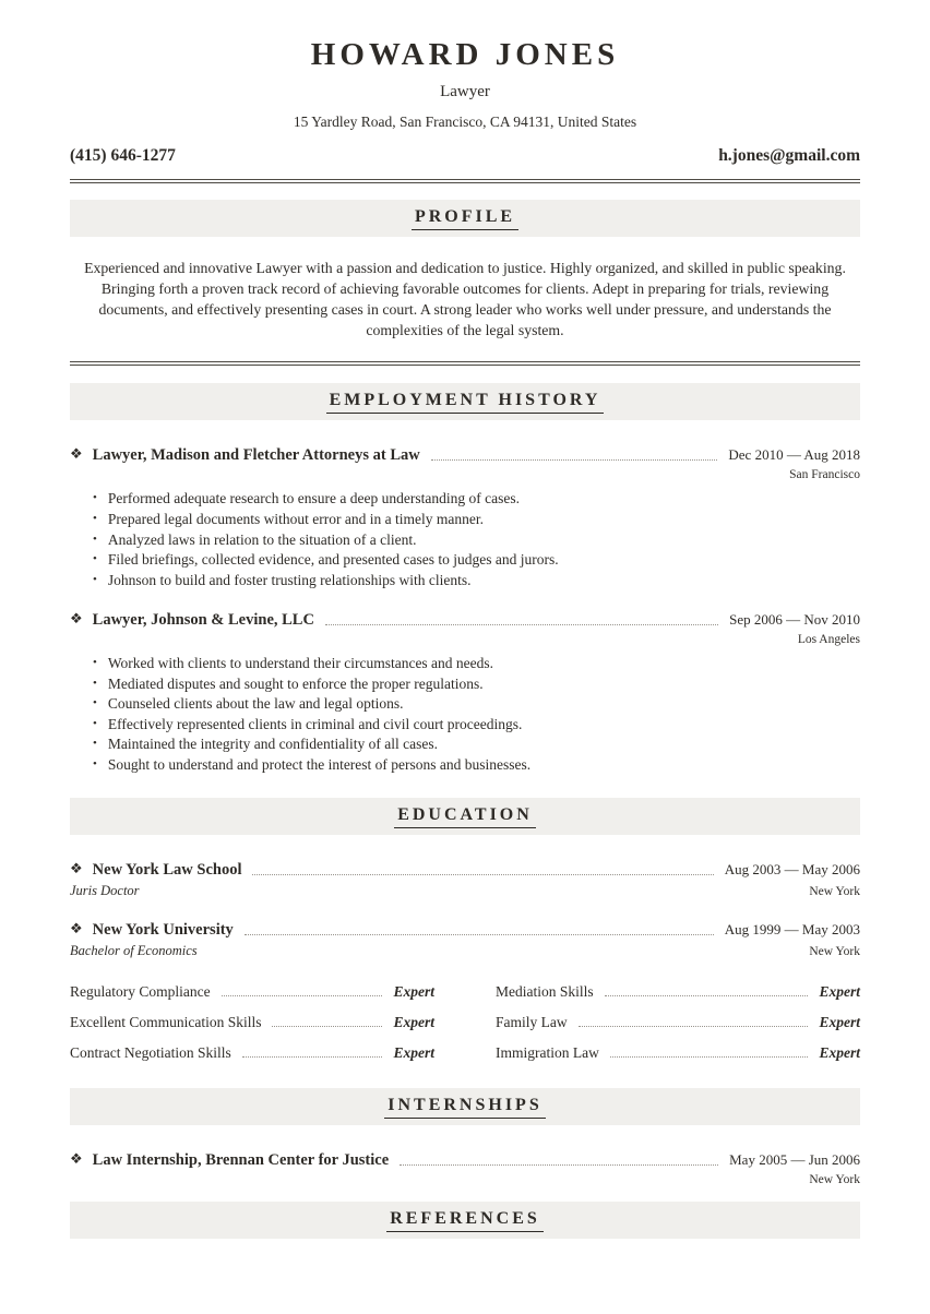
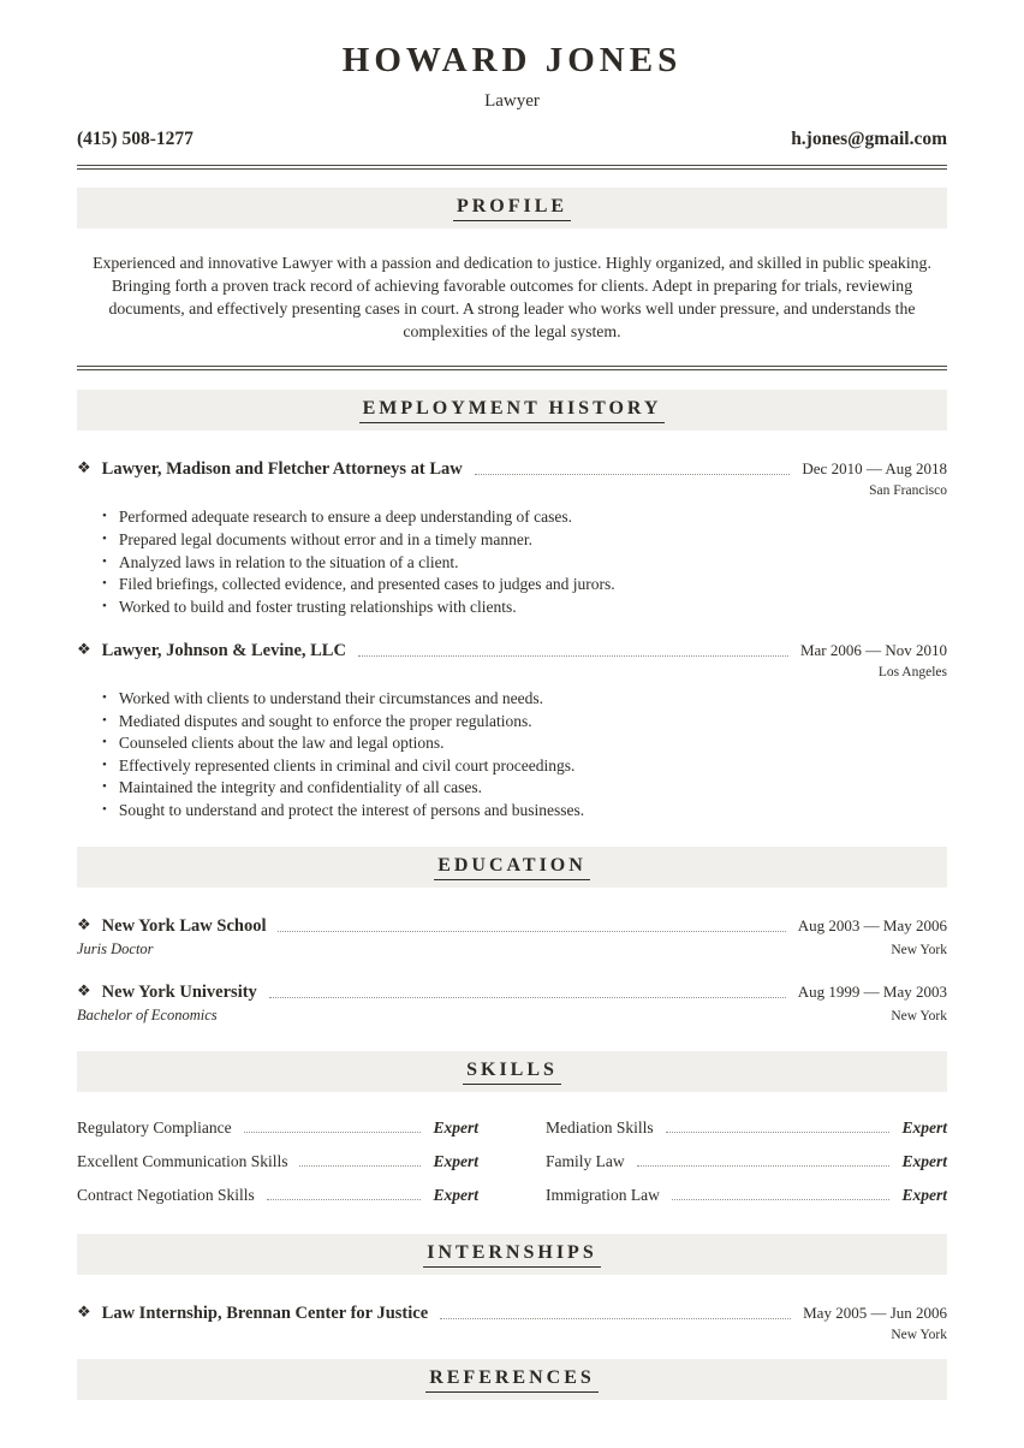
  HOWARD JONES
  Lawyer
- 15 Yardley Road, San Francisco, CA 94131, United States
- (415) 646-1277
+ (415) 508-1277
  h.jones@gmail.com
  PROFILE
  Experienced and innovative Lawyer with a passion and dedication to justice. Highly organized, and skilled in public speaking. Bringing forth a proven track record of achieving favorable outcomes for clients. Adept in preparing for trials, reviewing documents, and effectively presenting cases in court. A strong leader who works well under pressure, and understands the complexities of the legal system.
  EMPLOYMENT HISTORY
  ❖
  Lawyer, Madison and Fletcher Attorneys at Law
  Dec 2010 — Aug 2018
  San Francisco
  •
  Performed adequate research to ensure a deep understanding of cases.
  •
  Prepared legal documents without error and in a timely manner.
  •
  Analyzed laws in relation to the situation of a client.
  •
  Filed briefings, collected evidence, and presented cases to judges and jurors.
  •
- Johnson to build and foster trusting relationships with clients.
+ Worked to build and foster trusting relationships with clients.
  ❖
  Lawyer, Johnson & Levine, LLC
- Sep 2006 — Nov 2010
+ Mar 2006 — Nov 2010
  Los Angeles
  •
  Worked with clients to understand their circumstances and needs.
  •
  Mediated disputes and sought to enforce the proper regulations.
  •
  Counseled clients about the law and legal options.
  •
  Effectively represented clients in criminal and civil court proceedings.
  •
  Maintained the integrity and confidentiality of all cases.
  •
  Sought to understand and protect the interest of persons and businesses.
  EDUCATION
  ❖
  New York Law School
  Aug 2003 — May 2006
  Juris Doctor
  New York
  ❖
  New York University
  Aug 1999 — May 2003
  Bachelor of Economics
  New York
+ SKILLS
  Regulatory Compliance
  Expert
  Excellent Communication Skills
  Expert
  Contract Negotiation Skills
  Expert
  Mediation Skills
  Expert
  Family Law
  Expert
  Immigration Law
  Expert
  INTERNSHIPS
  ❖
  Law Internship, Brennan Center for Justice
  May 2005 — Jun 2006
  New York
  REFERENCES
